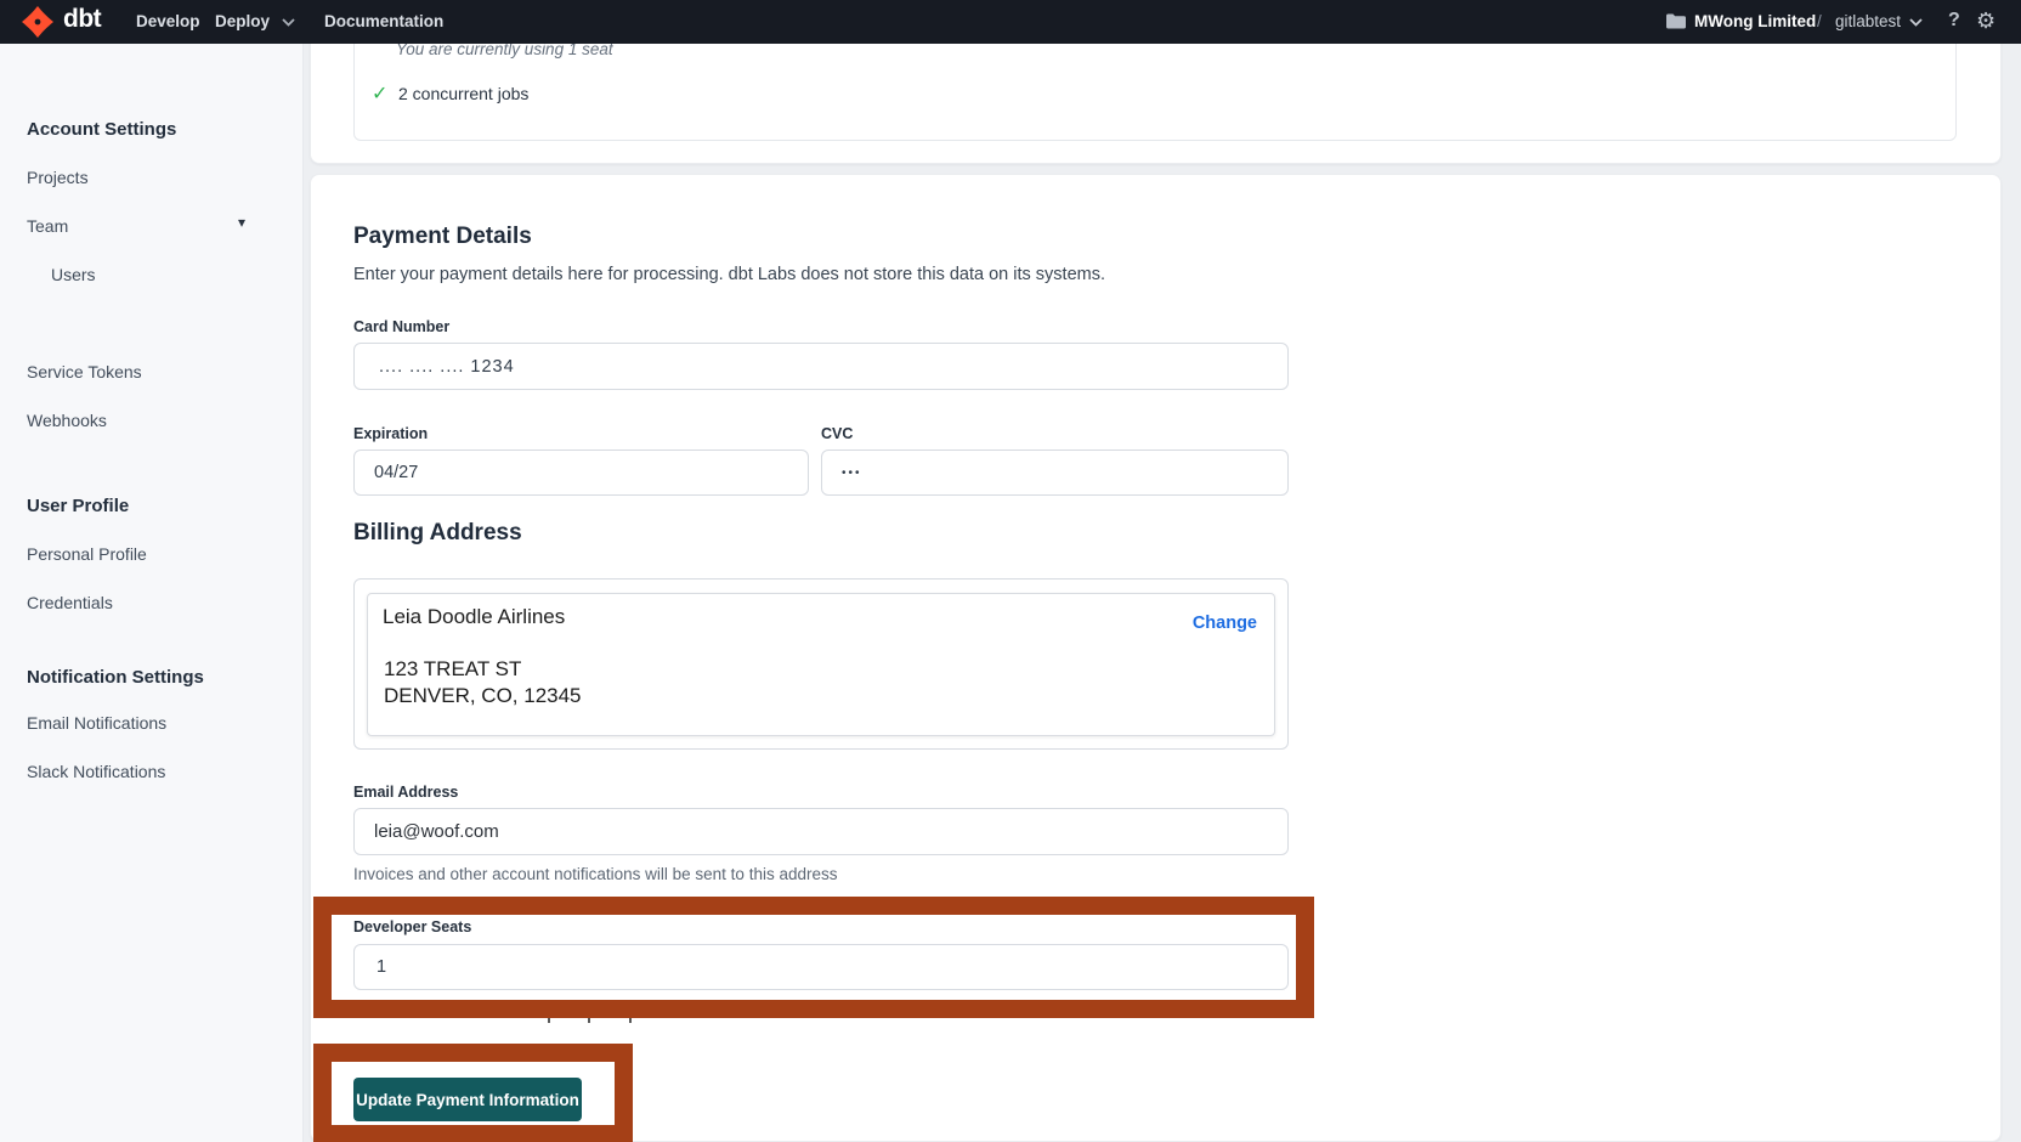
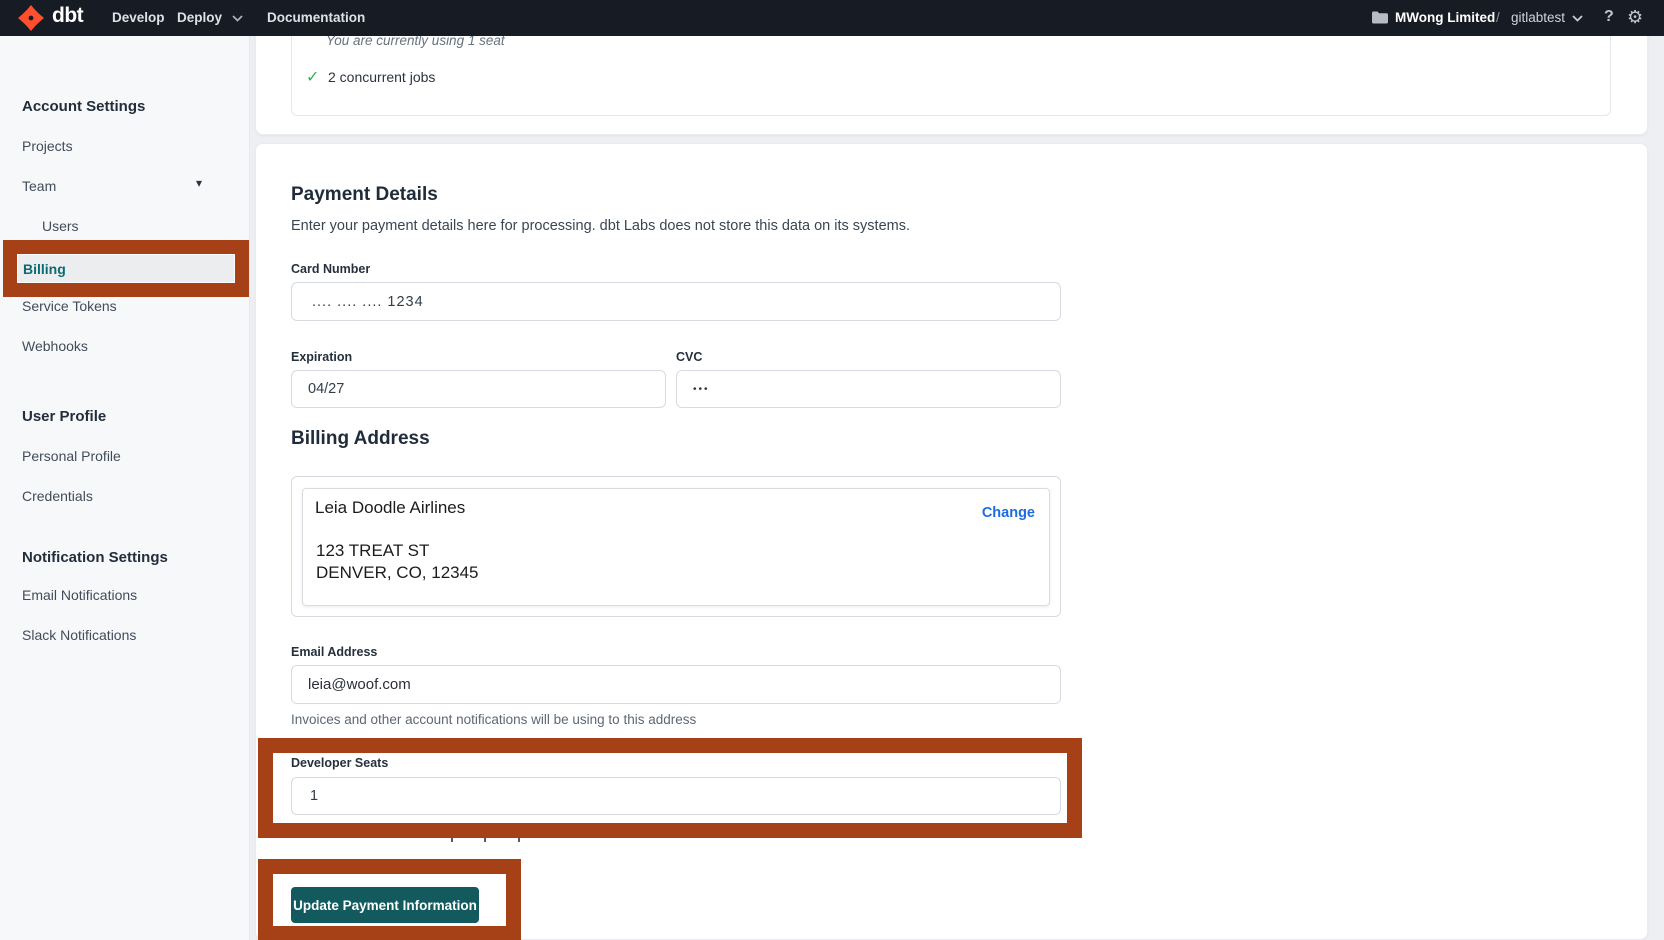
  dbt
  Develop
  Deploy
  Documentation
  MWong Limited
  /
  gitlabtest
  ?
  ⚙
  Account Settings
  Projects
  Team
  ▾
  Users
+ Billing
  Service Tokens
  Webhooks
  User Profile
  Personal Profile
  Credentials
  Notification Settings
  Email Notifications
  Slack Notifications
  You are currently using 1 seat
  ✓
  2 concurrent jobs
  Payment Details
  Enter your payment details here for processing. dbt Labs does not store this data on its systems.
  Card Number
  .... .... .... 1234
  Expiration
  04/27
  CVC
  •••
  Billing Address
  Leia Doodle Airlines
  Change
  123 TREAT ST
  DENVER, CO, 12345
  Email Address
  leia@woof.com
- Invoices and other account notifications will be sent to this address
+ Invoices and other account notifications will be using to this address
  Developer Seats
  1
  Update Payment Information
